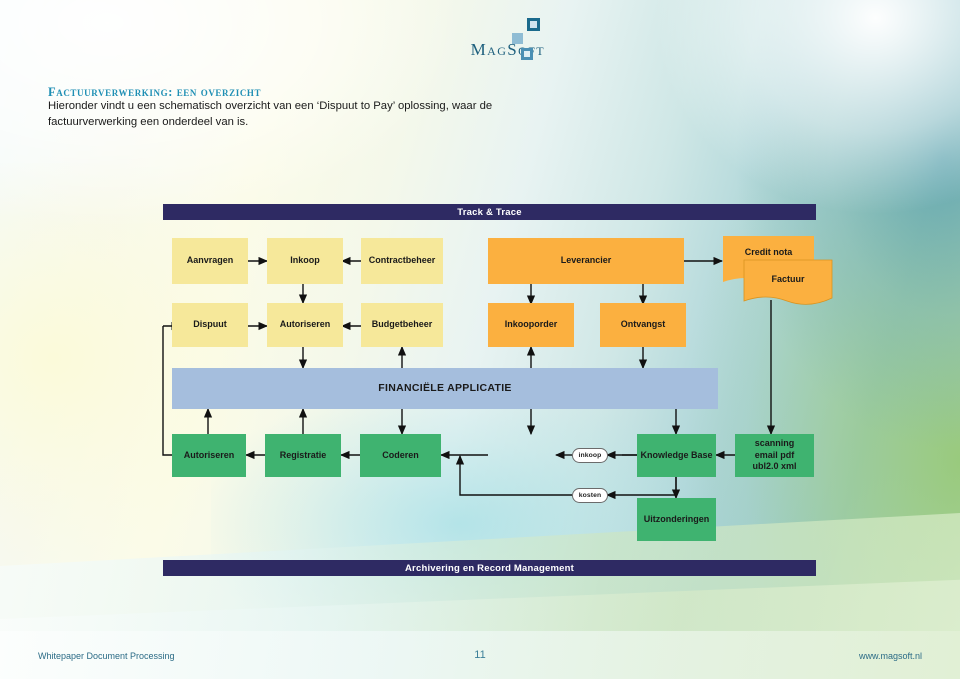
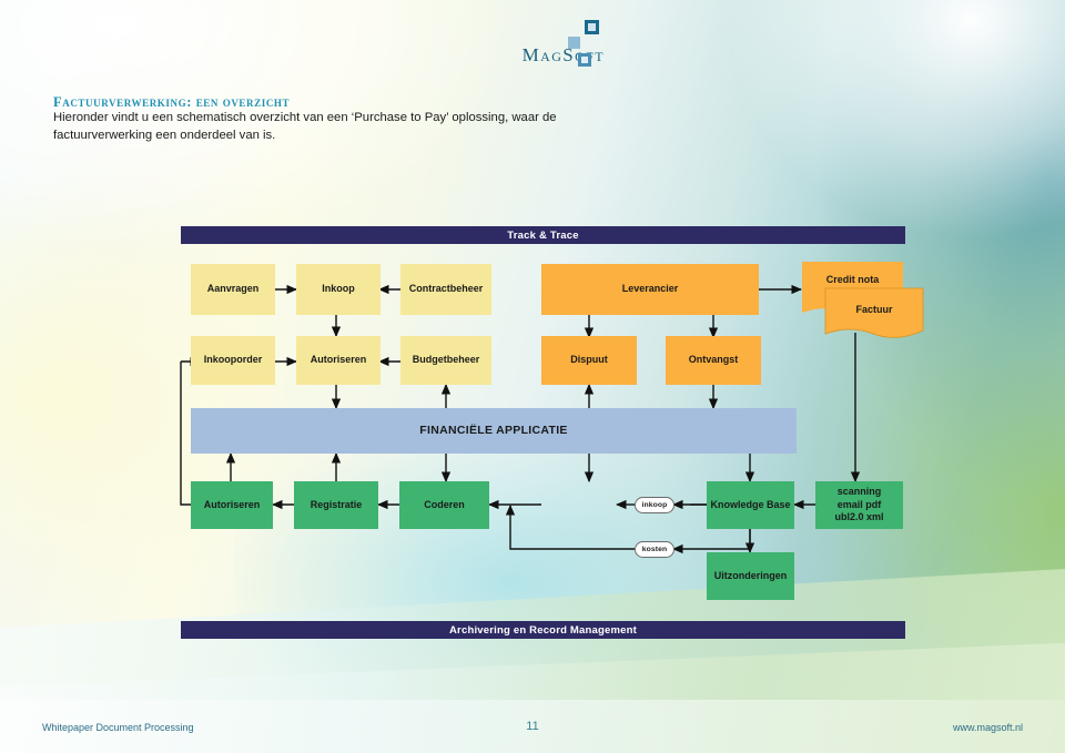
  MagSt
  Factuurverwerking: een overzicht
- Hieronder vindt u een schematisch overzicht van een ‘Dispuut to Pay’ oplossing, waar de factuurverwerking een onderdeel van is.
+ Hieronder vindt u een schematisch overzicht van een ‘Purchase to Pay’ oplossing, waar de factuurverwerking een onderdeel van is.
  Track & Trace
  Aanvragen
  Inkoop
  Contractbeheer
  Leverancier
  Credit nota
  Factuur
- Dispuut
+ Inkooporder
  Autoriseren
  Budgetbeheer
- Inkooporder
+ Dispuut
  Ontvangst
  FINANCIËLE APPLICATIE
  Autoriseren
  Registratie
  Coderen
  Knowledge Base
  scanning
  email pdf
  ubl2.0 xml
  Uitzonderingen
  Archivering en Record Management
  Whitepaper Document Processing
  11
  www.magsoft.nl
